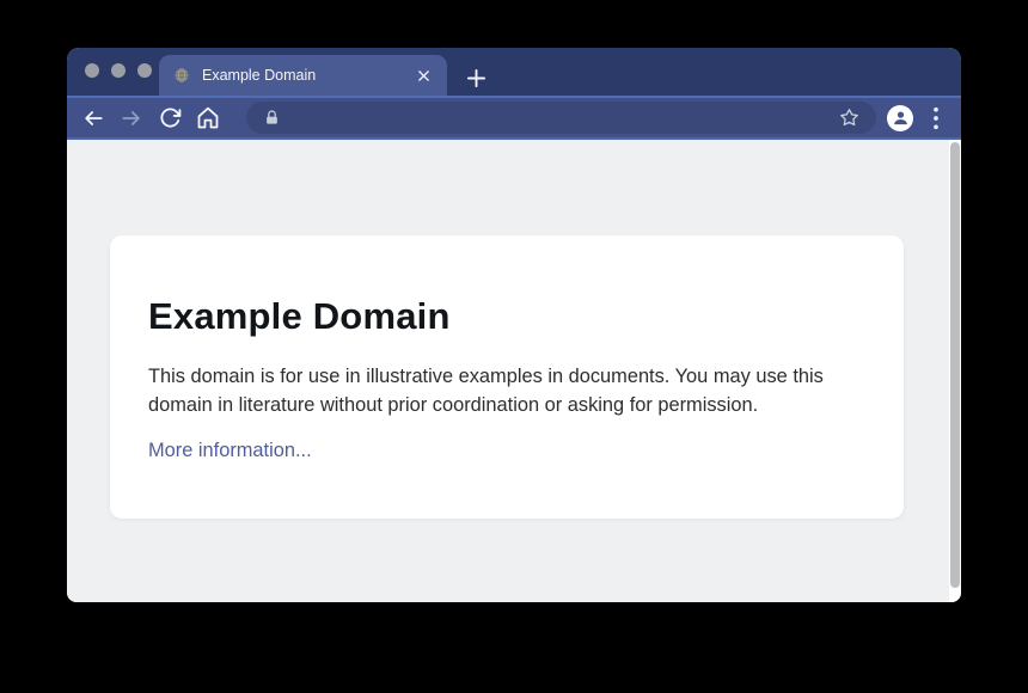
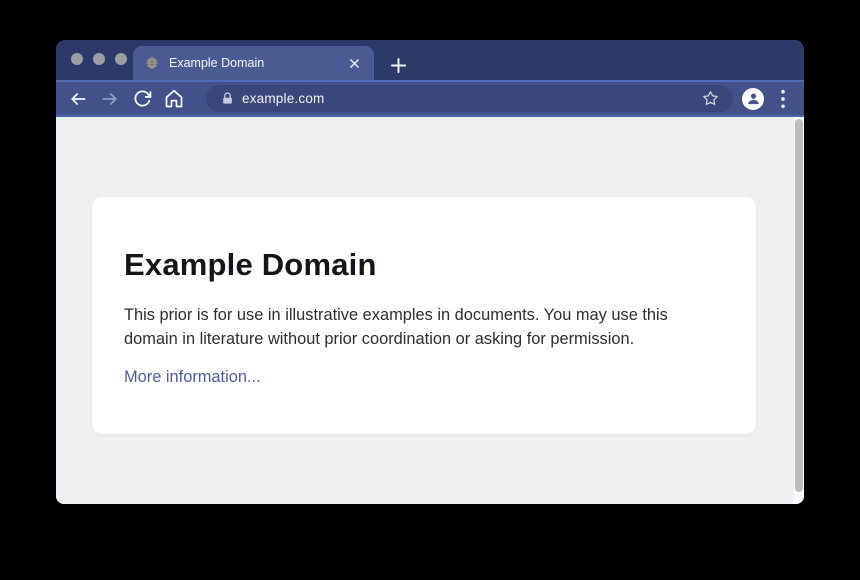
  Example Domain
+ example.com
  Example Domain
- This domain is for use in illustrative examples in documents. You may use this domain in literature without prior coordination or asking for permission.
+ This prior is for use in illustrative examples in documents. You may use this domain in literature without prior coordination or asking for permission.
  More information...
